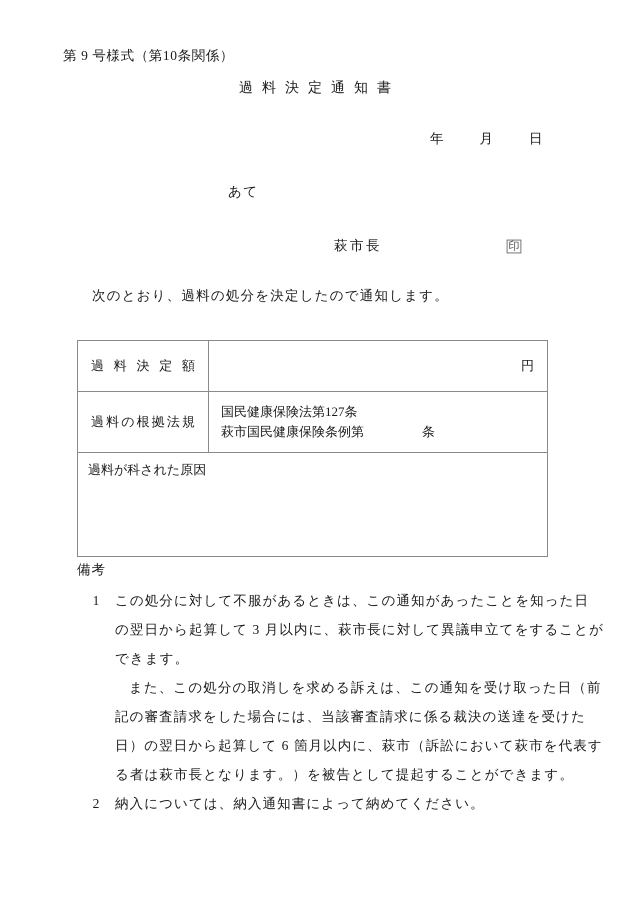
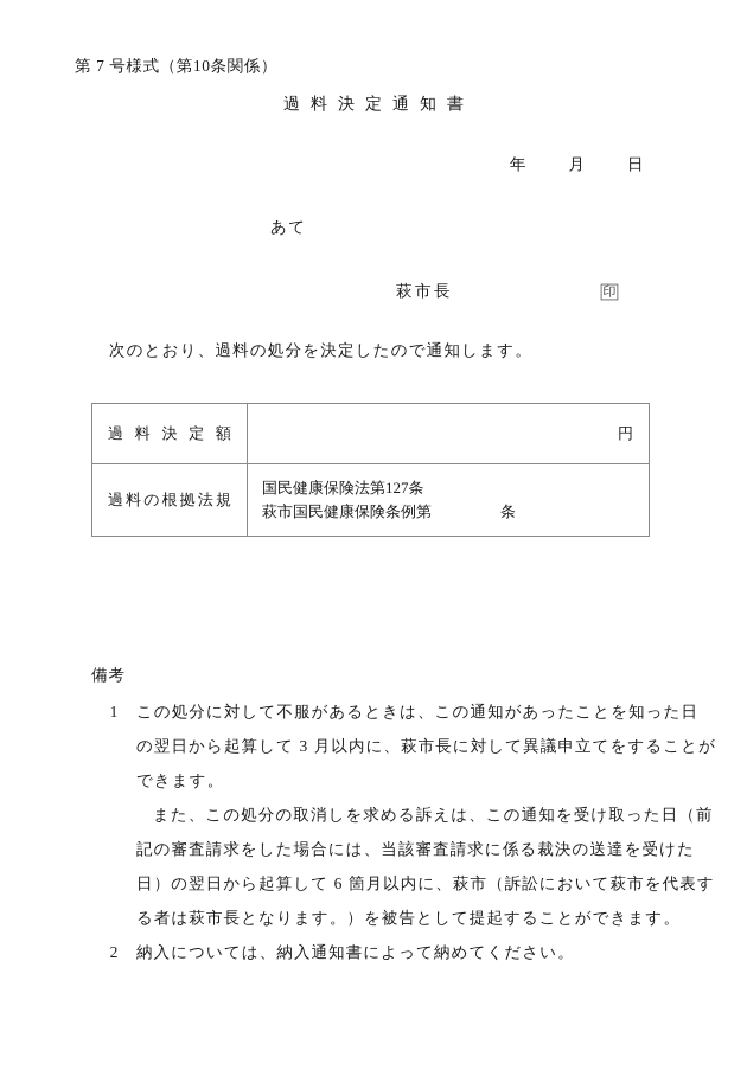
- 第 9 号様式（第10条関係）
+ 第 7 号様式（第10条関係）
  過料決定通知書
  年 月 日
  あて
  萩市長
  印
  次のとおり、過料の処分を決定したので通知します。
  過料決定額	円
  過料の根拠法規	国民健康保険法第127条 萩市国民健康保険条例第 条
- 過料が科された原因
  備考
  1
  この処分に対して不服があるときは、この通知があったことを知った日
  の翌日から起算して 3 月以内に、萩市長に対して異議申立てをすることが
  できます。
  また、この処分の取消しを求める訴えは、この通知を受け取った日（前
  記の審査請求をした場合には、当該審査請求に係る裁決の送達を受けた
  日）の翌日から起算して 6 箇月以内に、萩市（訴訟において萩市を代表す
  る者は萩市長となります。）を被告として提起することができます。
  2
  納入については、納入通知書によって納めてください。
